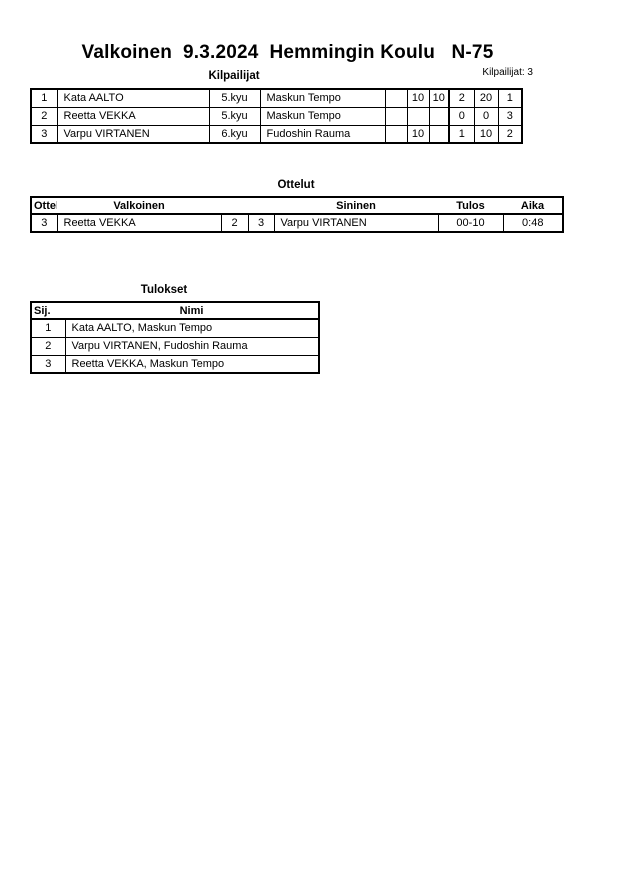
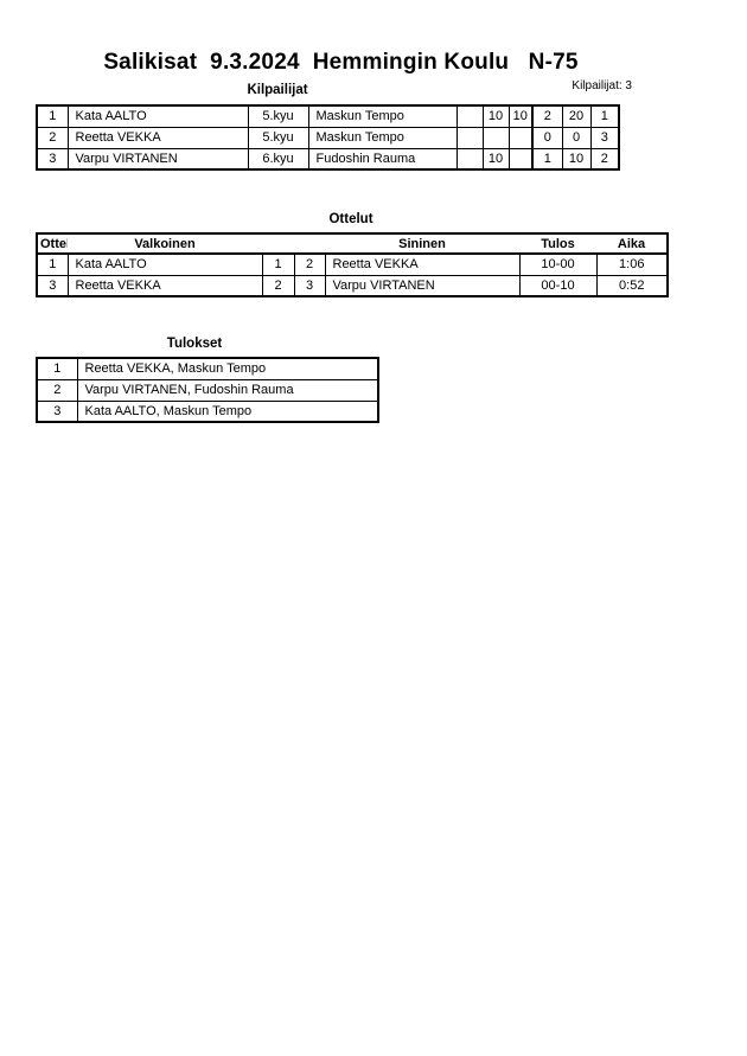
- Valkoinen 9.3.2024 Hemmingin Koulu N-75
+ Salikisat 9.3.2024 Hemmingin Koulu N-75
  Kilpailijat
  Kilpailijat: 3
  1	Kata AALTO	5.kyu	Maskun Tempo		10	10	2	20	1
  2	Reetta VEKKA	5.kyu	Maskun Tempo				0	0	3
  3	Varpu VIRTANEN	6.kyu	Fudoshin Rauma		10		1	10	2
  Ottelut
  Otte	Valkoinen			Sininen	Tulos	Aika
+ 1	Kata AALTO	1	2	Reetta VEKKA	10-00	1:06
- 3	Reetta VEKKA	2	3	Varpu VIRTANEN	00-10	0:48
+ 3	Reetta VEKKA	2	3	Varpu VIRTANEN	00-10	0:52
  Tulokset
- Sij.	Nimi
- 1	Kata AALTO, Maskun Tempo
+ 1	Reetta VEKKA, Maskun Tempo
  2	Varpu VIRTANEN, Fudoshin Rauma
- 3	Reetta VEKKA, Maskun Tempo
+ 3	Kata AALTO, Maskun Tempo
